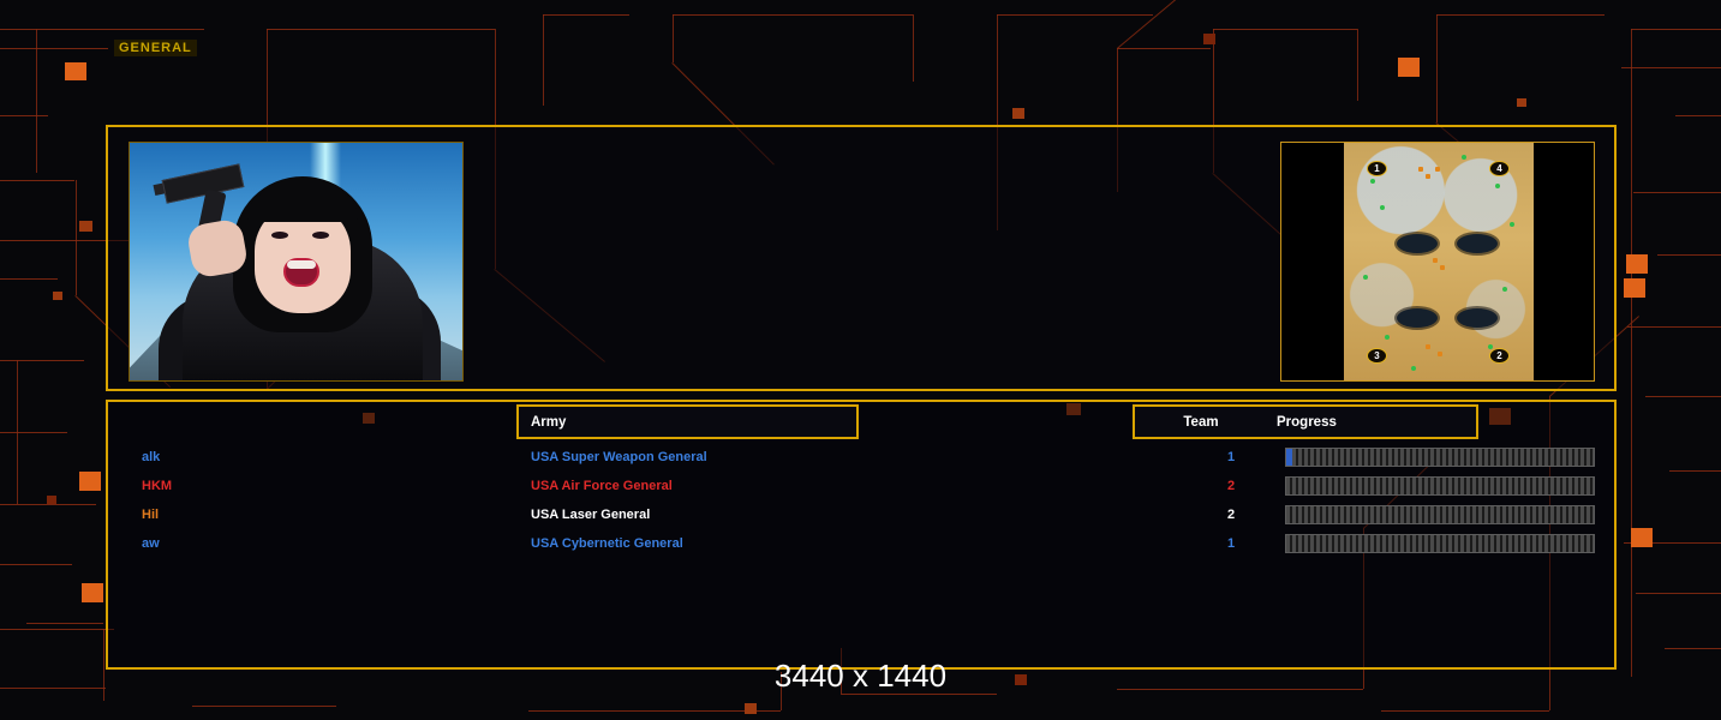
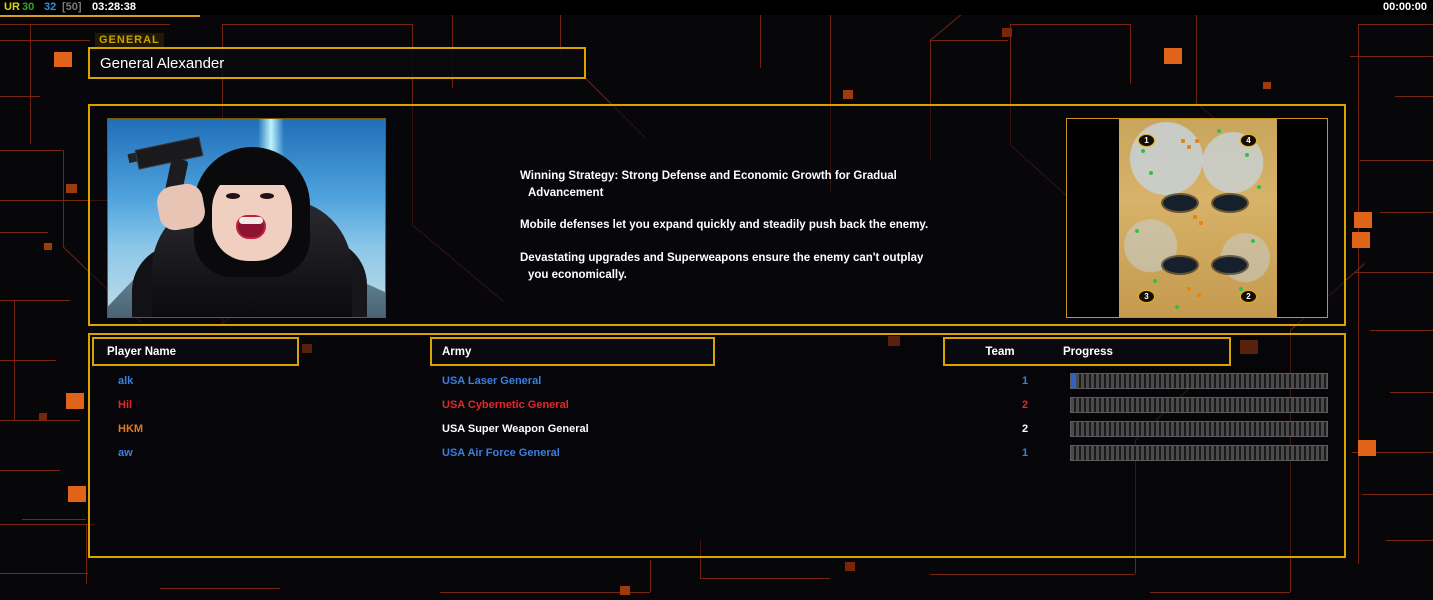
+ UR
+ 30
+ 32
+ [50]
+ 03:28:38
+ 00:00:00
  GENERAL
+ General Alexander
+ Winning Strategy: Strong Defense and Economic Growth for Gradual
+ Advancement
+ Mobile defenses let you expand quickly and steadily push back the enemy.
+ Devastating upgrades and Superweapons ensure the enemy can't outplay
+ you economically.
  1
  4
  3
  2
+ Player Name
  Army
  Team
  Progress
  alk
- USA Super Weapon General
+ USA Laser General
  1
- HKM
+ Hil
- USA Air Force General
+ USA Cybernetic General
  2
- Hil
+ HKM
- USA Laser General
+ USA Super Weapon General
  2
  aw
- USA Cybernetic General
+ USA Air Force General
  1
- 3440 x 1440
